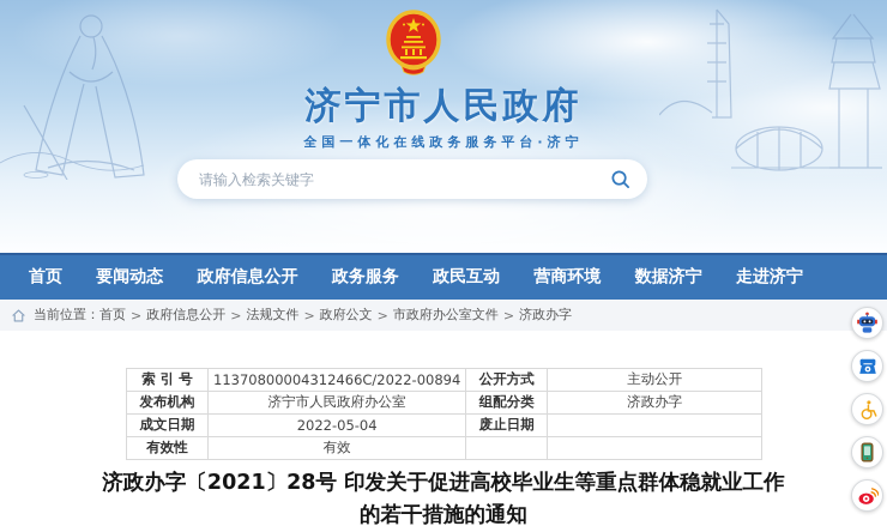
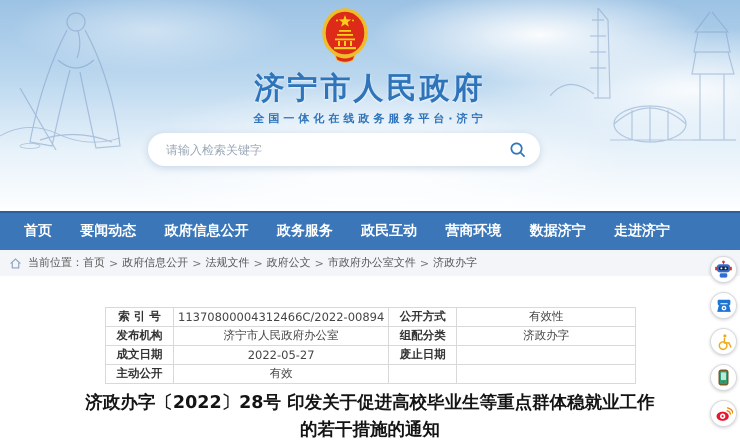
  济宁市人民政府
  全国一体化在线政务服务平台·济宁
  请输入检索关键字
  首页
  要闻动态
  政府信息公开
  政务服务
  政民互动
  营商环境
  数据济宁
  走进济宁
  当前位置：
  首页
  >
  政府信息公开
  >
  法规文件
  >
  政府公文
  >
  市政府办公室文件
  >
  济政办字
- 索 引 号	11370800004312466C/2022-00894	公开方式	主动公开
+ 索 引 号	11370800004312466C/2022-00894	公开方式	有效性
  发布机构	济宁市人民政府办公室	组配分类	济政办字
- 成文日期	2022-05-04	废止日期
+ 成文日期	2022-05-27	废止日期
- 有效性	有效
+ 主动公开	有效
- 济政办字〔2021〕28号 印发关于促进高校毕业生等重点群体稳就业工作
+ 济政办字〔2022〕28号 印发关于促进高校毕业生等重点群体稳就业工作
  的若干措施的通知
